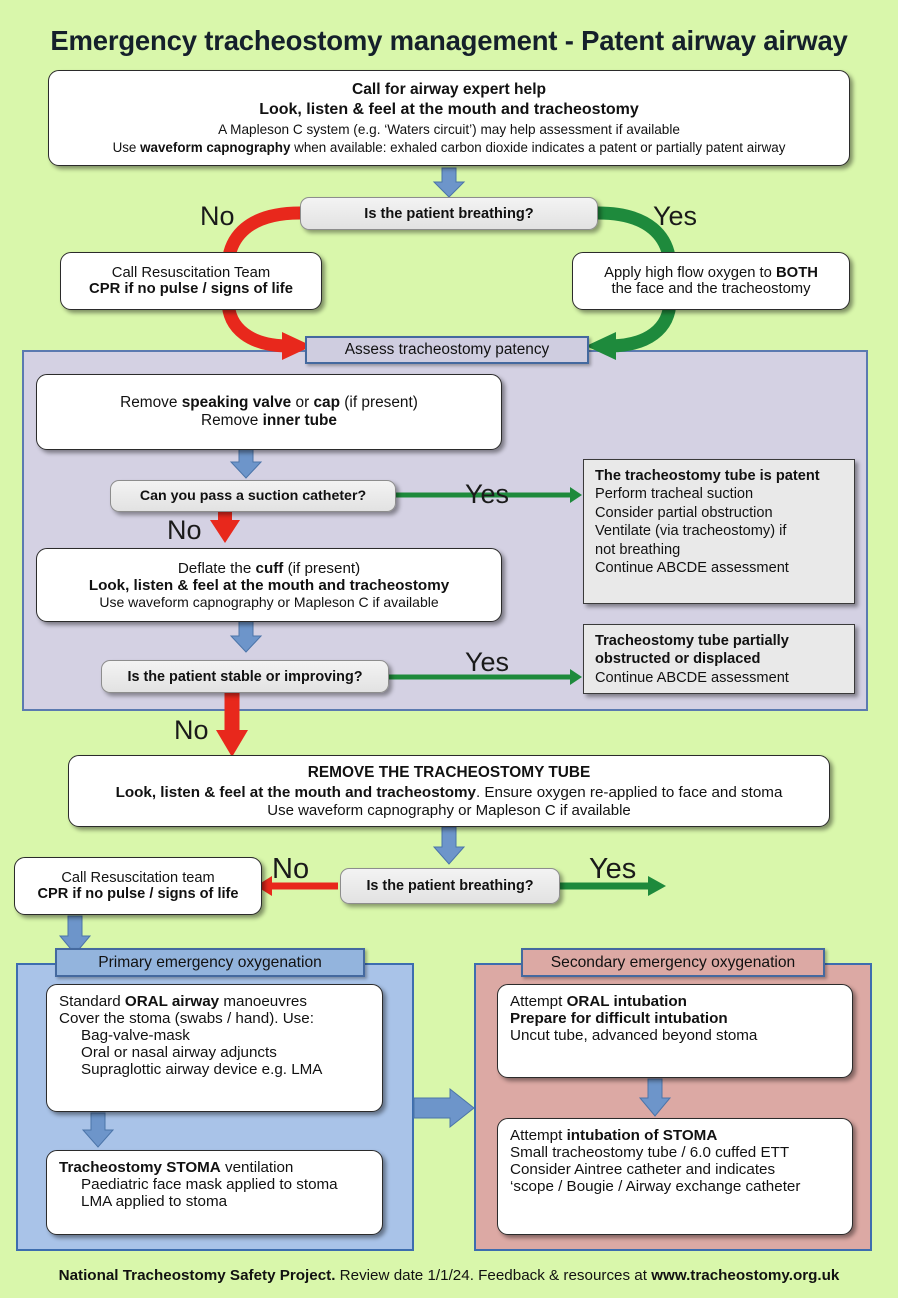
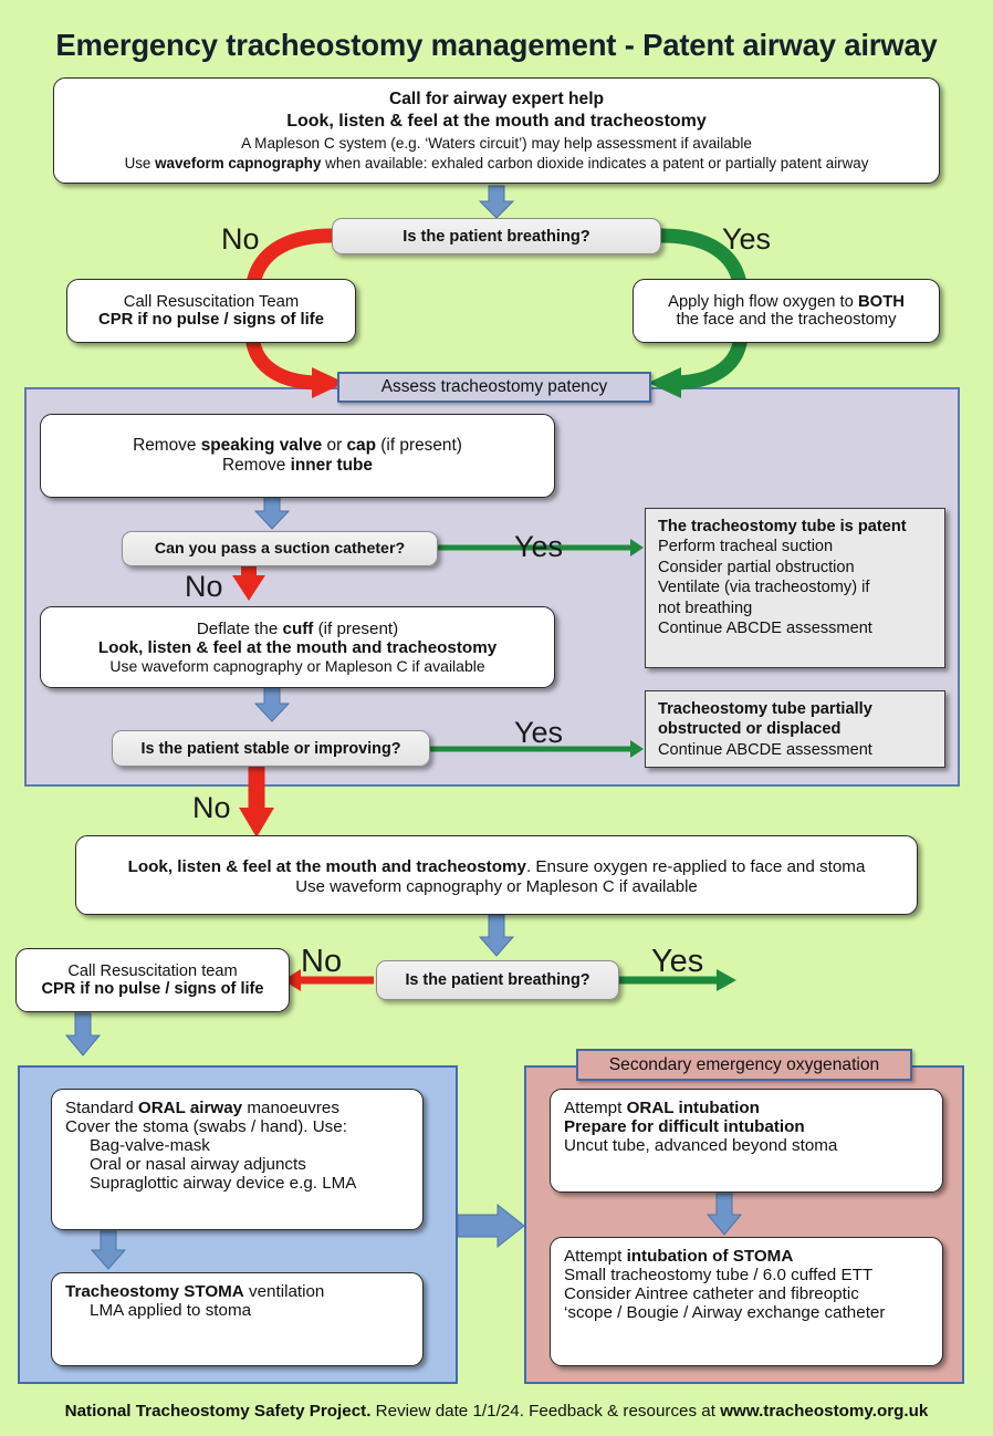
  Emergency tracheostomy management - Patent airway airway
  Call for airway expert help
  Look, listen & feel at the mouth and tracheostomy
  A Mapleson C system (e.g. ‘Waters circuit’) may help assessment if available
  Use waveform capnography when available: exhaled carbon dioxide indicates a patent or partially patent airway
  Is the patient breathing?
  No
  Yes
  Call Resuscitation Team
  CPR if no pulse / signs of life
  Apply high flow oxygen to BOTH
  the face and the tracheostomy
  Assess tracheostomy patency
  Remove speaking valve or cap (if present)
  Remove inner tube
  Can you pass a suction catheter?
  Yes
  No
  The tracheostomy tube is patent
  Perform tracheal suction
  Consider partial obstruction
  Ventilate (via tracheostomy) if
  not breathing
  Continue ABCDE assessment
  Deflate the cuff (if present)
  Look, listen & feel at the mouth and tracheostomy
  Use waveform capnography or Mapleson C if available
  Is the patient stable or improving?
  Yes
  No
  Tracheostomy tube partially
  obstructed or displaced
  Continue ABCDE assessment
- REMOVE THE TRACHEOSTOMY TUBE
  Look, listen & feel at the mouth and tracheostomy. Ensure oxygen re-applied to face and stoma
  Use waveform capnography or Mapleson C if available
  Is the patient breathing?
  No
  Yes
  Call Resuscitation team
  CPR if no pulse / signs of life
- Primary emergency oxygenation
  Standard ORAL airway manoeuvres
  Cover the stoma (swabs / hand). Use:
  Bag-valve-mask
  Oral or nasal airway adjuncts
  Supraglottic airway device e.g. LMA
  Tracheostomy STOMA ventilation
- Paediatric face mask applied to stoma
  LMA applied to stoma
  Secondary emergency oxygenation
  Attempt ORAL intubation
  Prepare for difficult intubation
  Uncut tube, advanced beyond stoma
  Attempt intubation of STOMA
  Small tracheostomy tube / 6.0 cuffed ETT
- Consider Aintree catheter and indicates
+ Consider Aintree catheter and fibreoptic
  ‘scope / Bougie / Airway exchange catheter
  National Tracheostomy Safety Project. Review date 1/1/24. Feedback & resources at www.tracheostomy.org.uk
